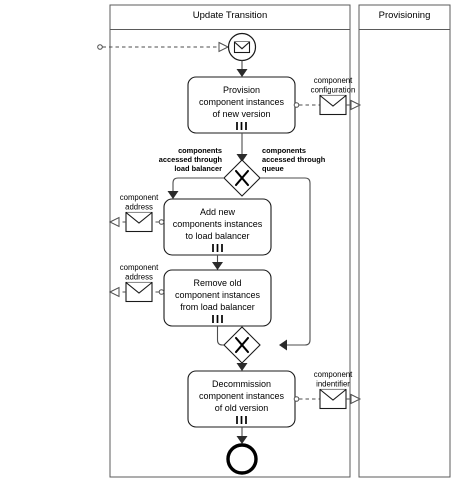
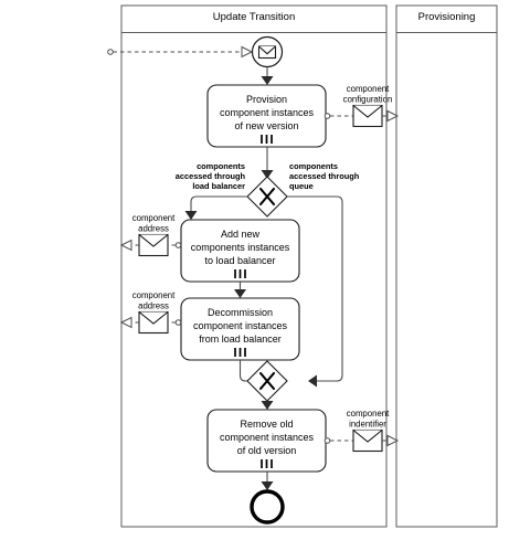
  Update Transition
  Provisioning
  Provision
  component instances
  of new version
  component
  configuration
  components
  accessed through
  load balancer
  components
  accessed through
  queue
  Add new
  components instances
  to load balancer
  component
  address
- Remove old
+ Decommission
  component instances
  from load balancer
  component
  address
- Decommission
+ Remove old
  component instances
  of old version
  component
  indentifier
